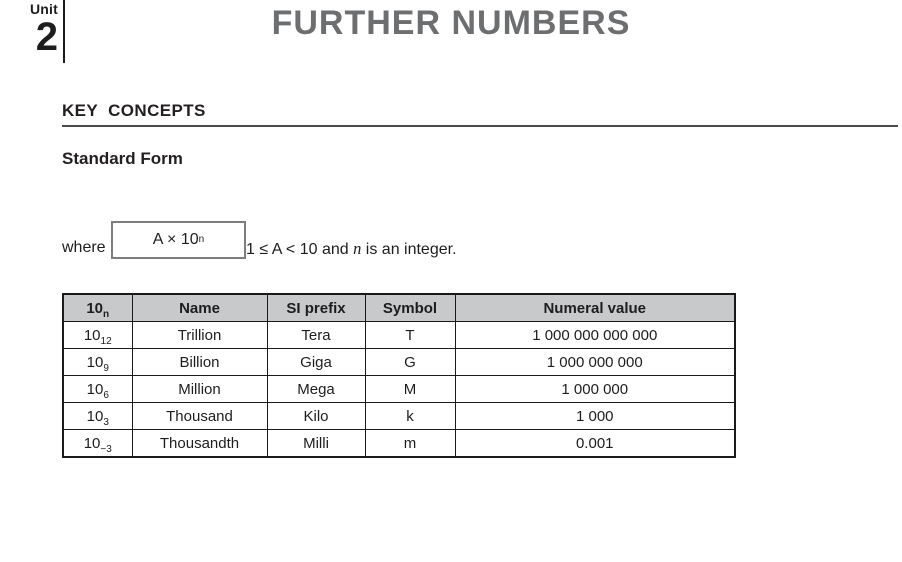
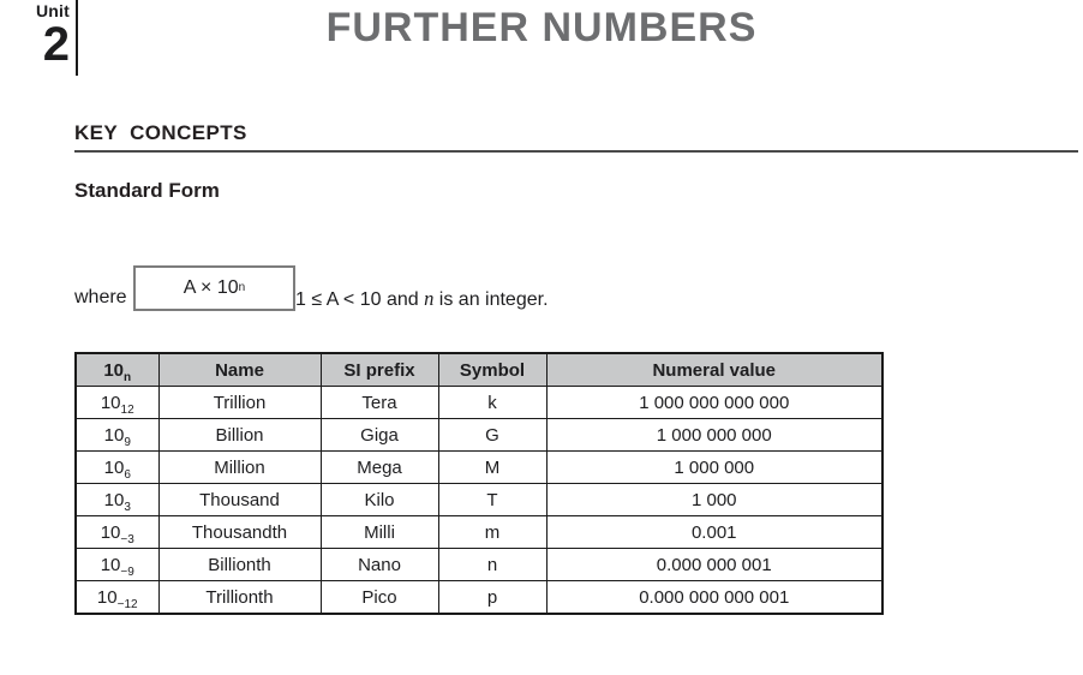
  Unit
  2
  FURTHER NUMBERS
  KEY CONCEPTS
  Standard Form
  where
  A × 10
  n
  1 ≤ A < 10 and n is an integer.
  10n	Name	SI prefix	Symbol	Numeral value
- 1012	Trillion	Tera	T	1 000 000 000 000
+ 1012	Trillion	Tera	k	1 000 000 000 000
  109	Billion	Giga	G	1 000 000 000
  106	Million	Mega	M	1 000 000
- 103	Thousand	Kilo	k	1 000
+ 103	Thousand	Kilo	T	1 000
  10−3	Thousandth	Milli	m	0.001
+ 10−9	Billionth	Nano	n	0.000 000 001
+ 10−12	Trillionth	Pico	p	0.000 000 000 001
